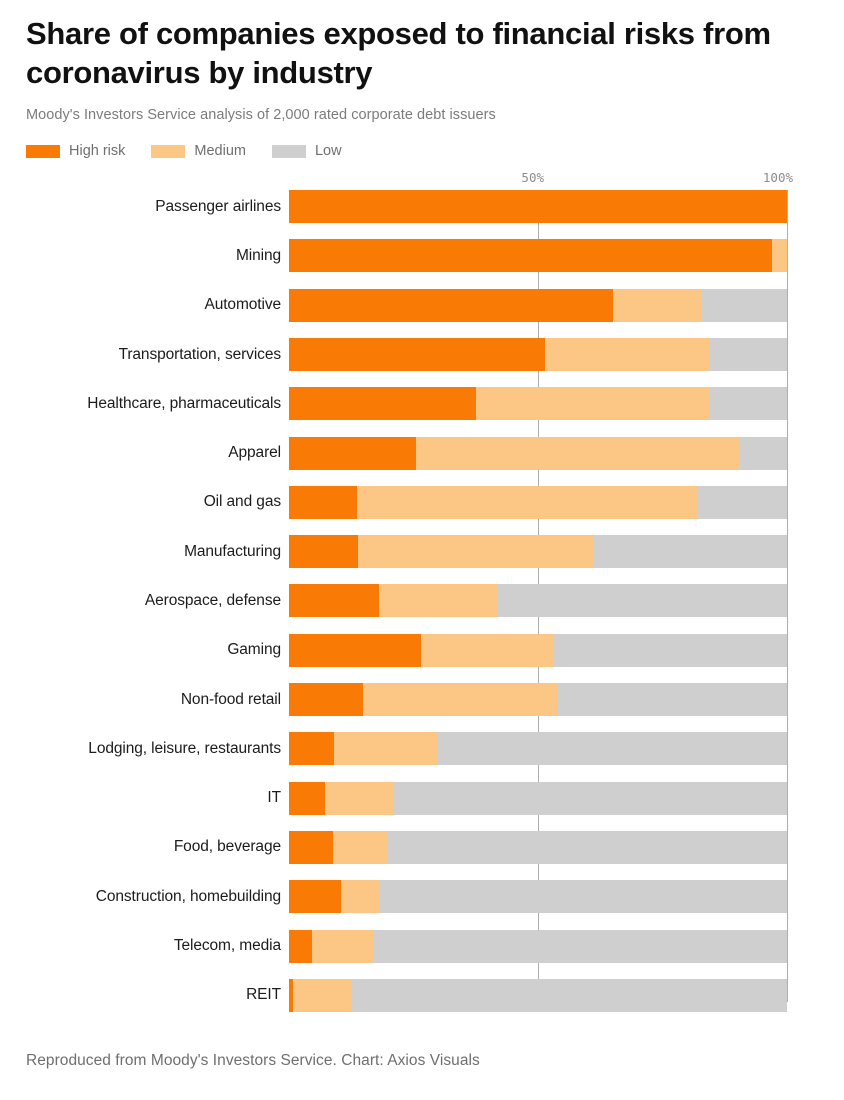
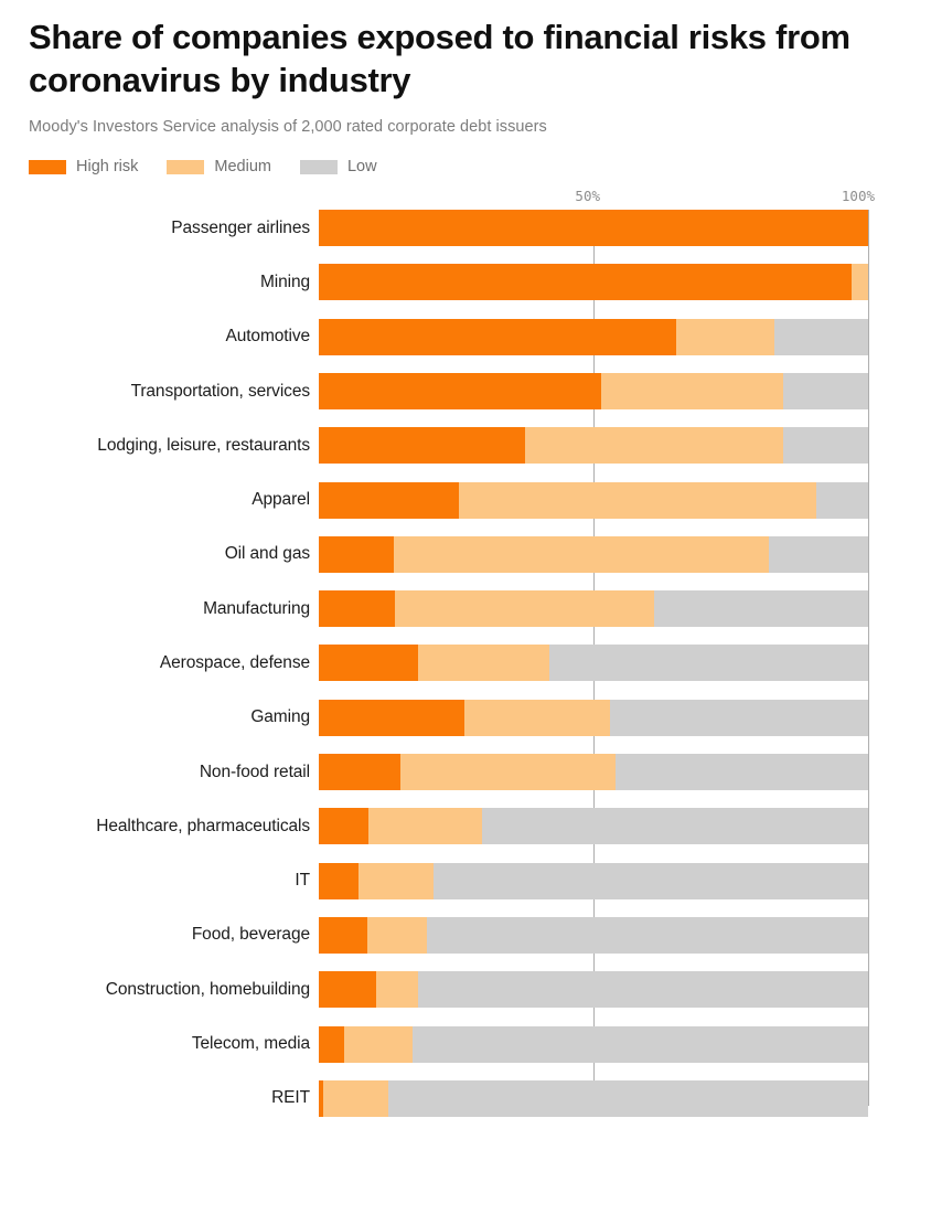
  Share of companies exposed to financial risks from coronavirus by industry
  Moody's Investors Service analysis of 2,000 rated corporate debt issuers
  High risk
  Medium
  Low
  50%
  100%
  Passenger airlines
  Mining
  Automotive
  Transportation, services
- Healthcare, pharmaceuticals
+ Lodging, leisure, restaurants
  Apparel
  Oil and gas
  Manufacturing
  Aerospace, defense
  Gaming
  Non-food retail
- Lodging, leisure, restaurants
+ Healthcare, pharmaceuticals
  IT
  Food, beverage
  Construction, homebuilding
  Telecom, media
  REIT
- Reproduced from Moody's Investors Service. Chart: Axios Visuals
